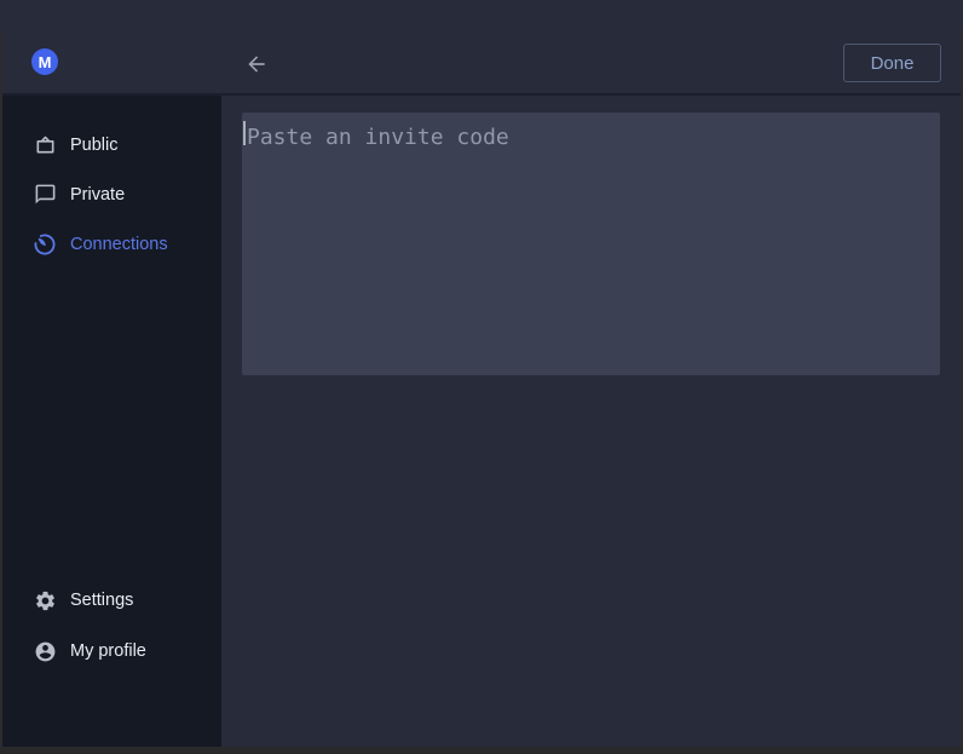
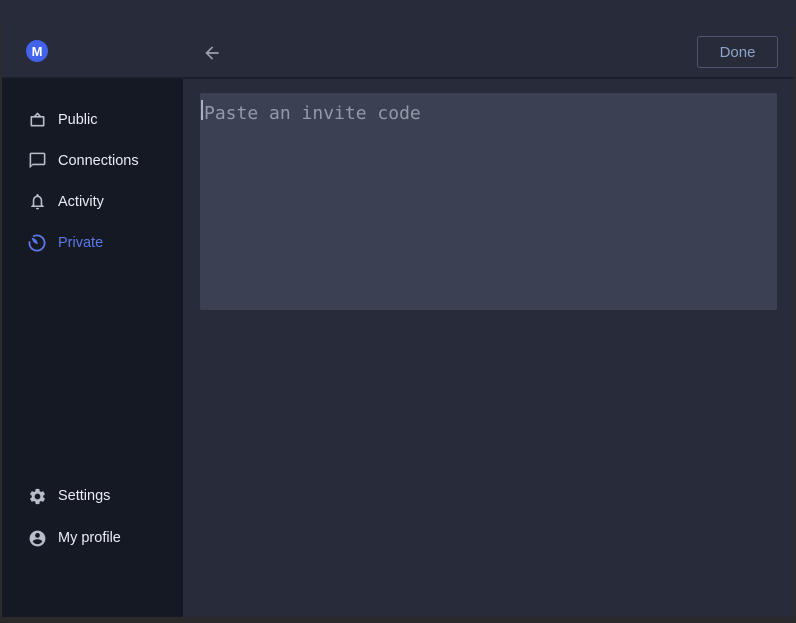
  M
  Done
  Public
- Private
+ Connections
+ Activity
- Connections
+ Private
  Settings
  My profile
  Paste an invite code
